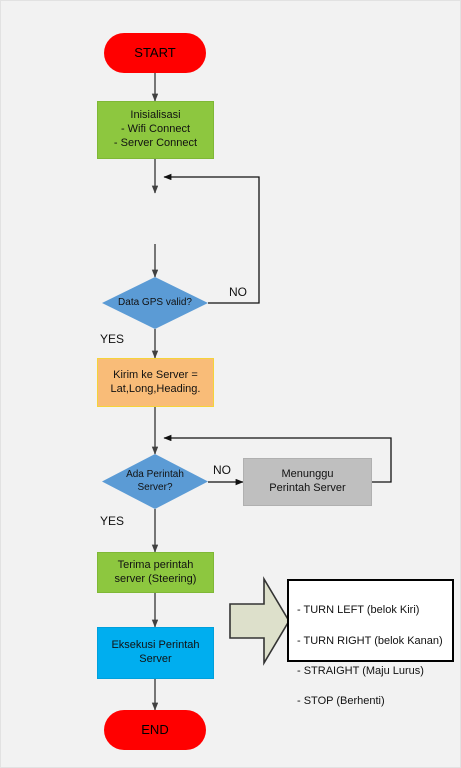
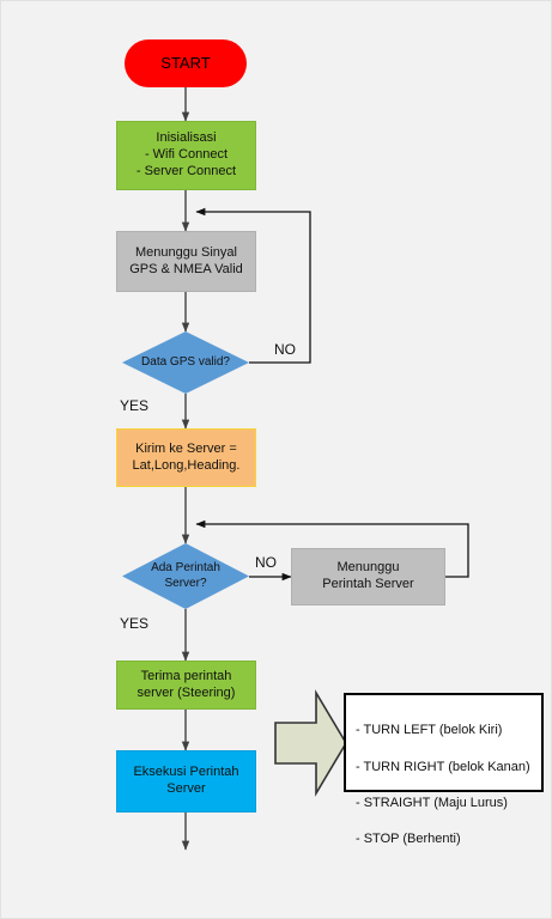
  START
  Inisialisasi
  - Wifi Connect
  - Server Connect
+ Menunggu Sinyal
+ GPS & NMEA Valid
  Data GPS valid?
  NO
  YES
  Kirim ke Server =
  Lat,Long,Heading.
  Ada Perintah
  Server?
  NO
  YES
  Menunggu
  Perintah Server
  Terima perintah
  server (Steering)
  Eksekusi Perintah
  Server
  - TURN LEFT (belok Kiri)
  - TURN RIGHT (belok Kanan)
  - STRAIGHT (Maju Lurus)
  - STOP (Berhenti)
- END
